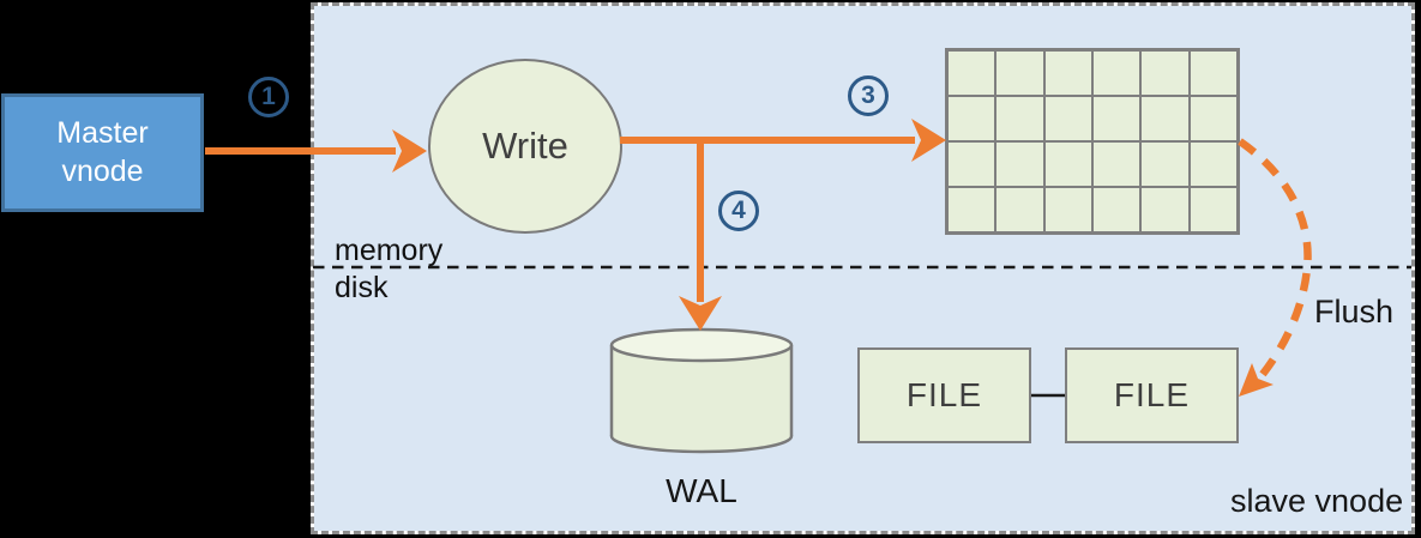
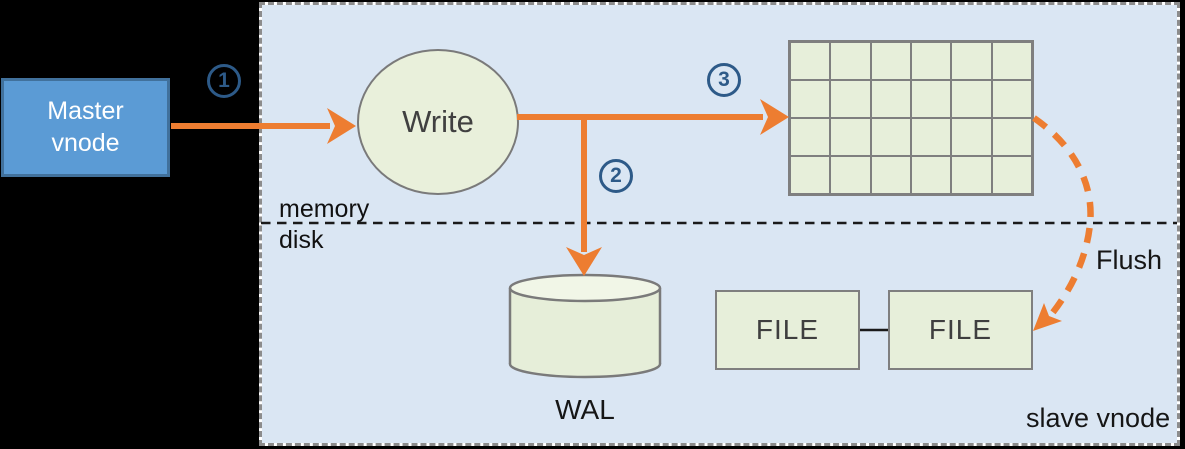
  Master vnode
  Write
  FILE
  FILE
  1
- 4
+ 2
  3
  memory
  disk
  WAL
  Flush
  slave vnode
